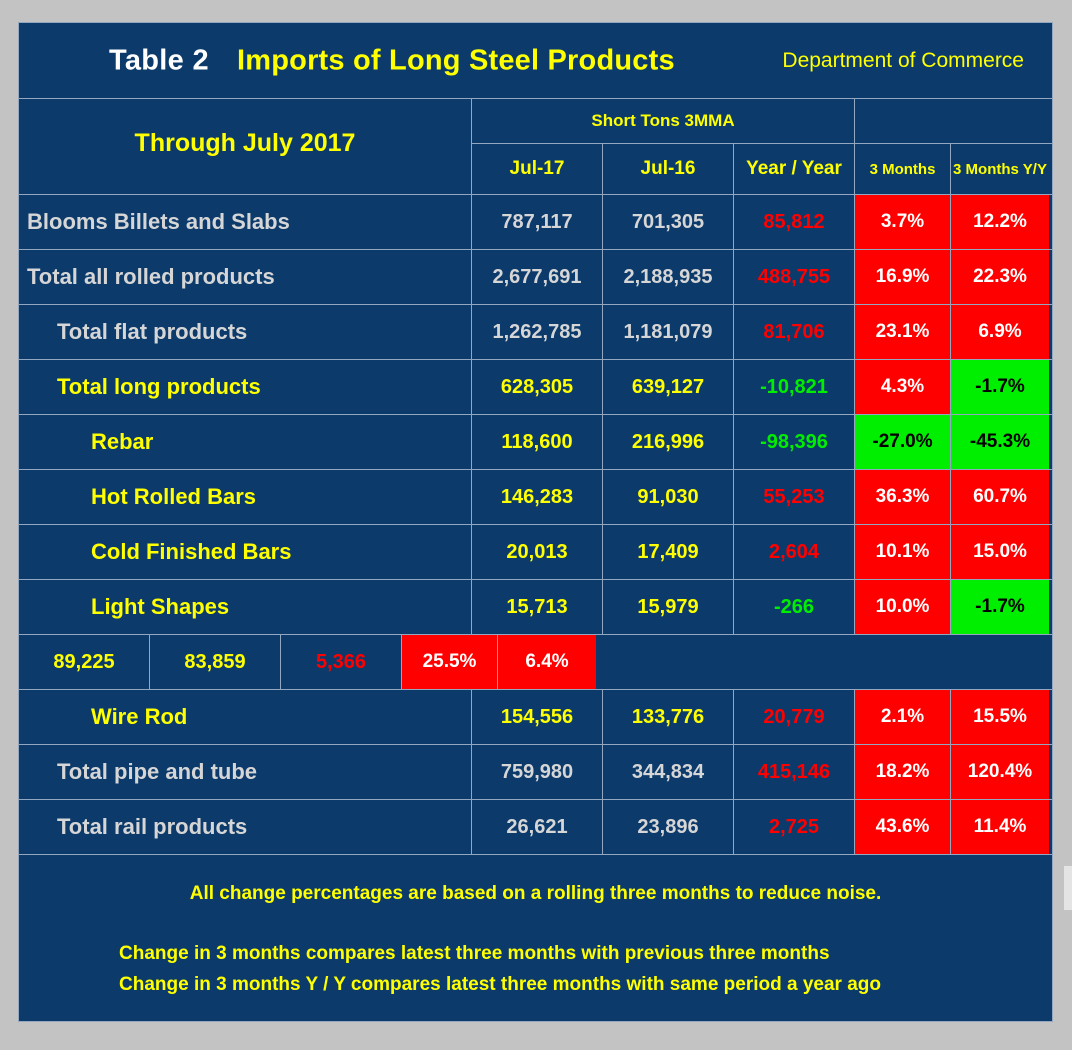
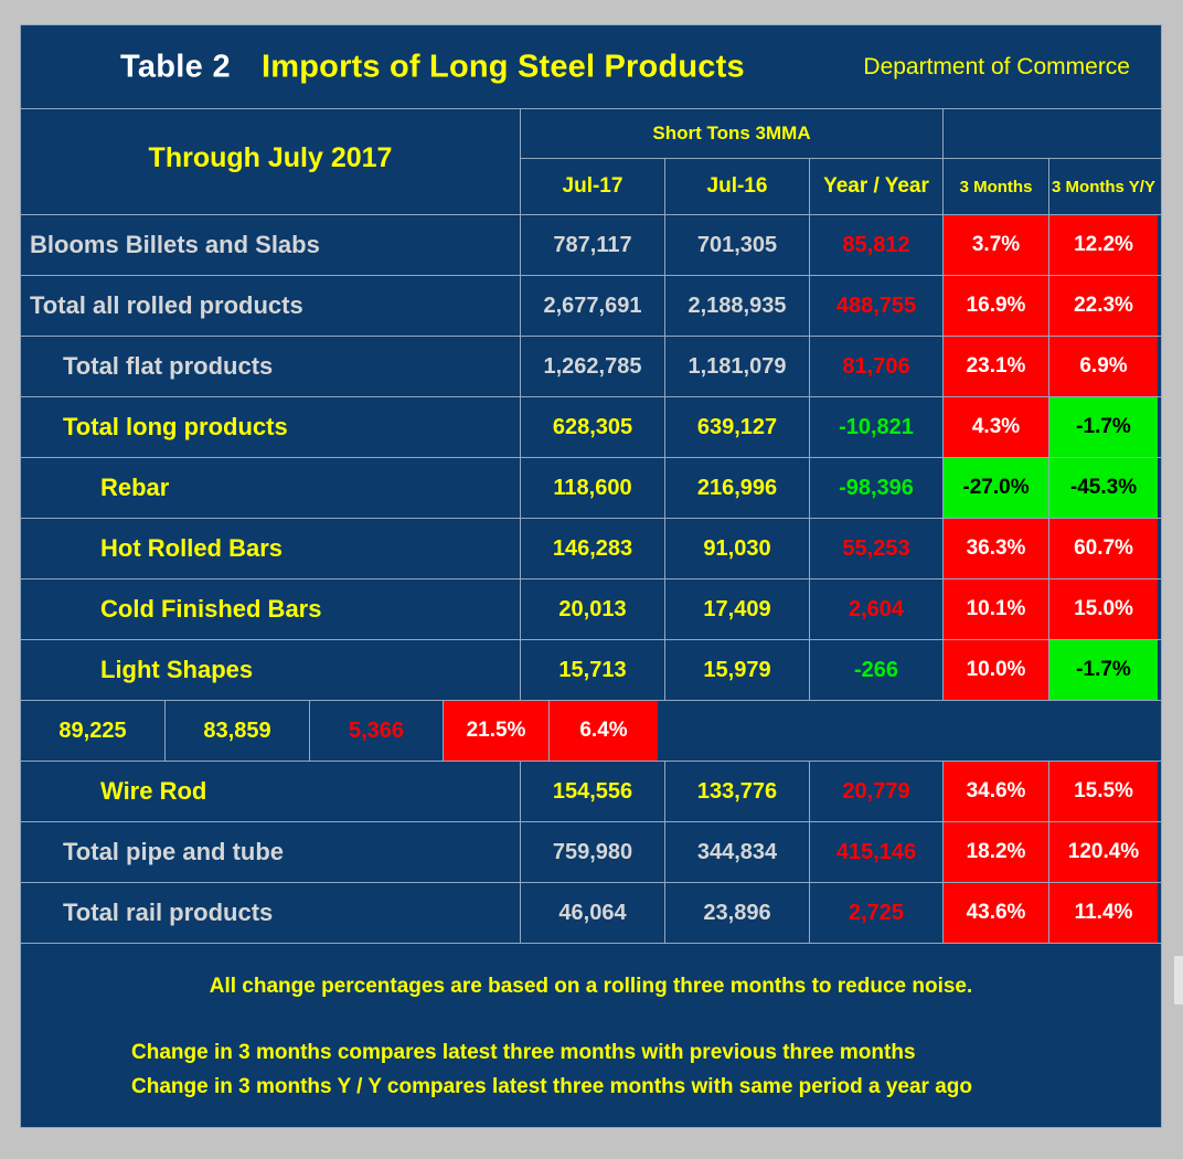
  Table 2
  Imports of Long Steel Products
  Department of Commerce
  Through July 2017
  Short Tons 3MMA
  Jul-17
  Jul-16
  Year / Year
  3 Months
  3 Months Y/Y
  Blooms Billets and Slabs
  787,117
  701,305
  85,812
  3.7%
  12.2%
  Total all rolled products
  2,677,691
  2,188,935
  488,755
  16.9%
  22.3%
  Total flat products
  1,262,785
  1,181,079
  81,706
  23.1%
  6.9%
  Total long products
  628,305
  639,127
  -10,821
  4.3%
  -1.7%
  Rebar
  118,600
  216,996
  -98,396
  -27.0%
  -45.3%
  Hot Rolled Bars
  146,283
  91,030
  55,253
  36.3%
  60.7%
  Cold Finished Bars
  20,013
  17,409
  2,604
  10.1%
  15.0%
  Light Shapes
  15,713
  15,979
  -266
  10.0%
  -1.7%
  89,225
  83,859
  5,366
- 25.5%
+ 21.5%
  6.4%
  Wire Rod
  154,556
  133,776
  20,779
- 2.1%
+ 34.6%
  15.5%
  Total pipe and tube
  759,980
  344,834
  415,146
  18.2%
  120.4%
  Total rail products
- 26,621
+ 46,064
  23,896
  2,725
  43.6%
  11.4%
  All change percentages are based on a rolling three months to reduce noise.
  Change in 3 months compares latest three months with previous three months
  Change in 3 months Y / Y compares latest three months with same period a year ago
